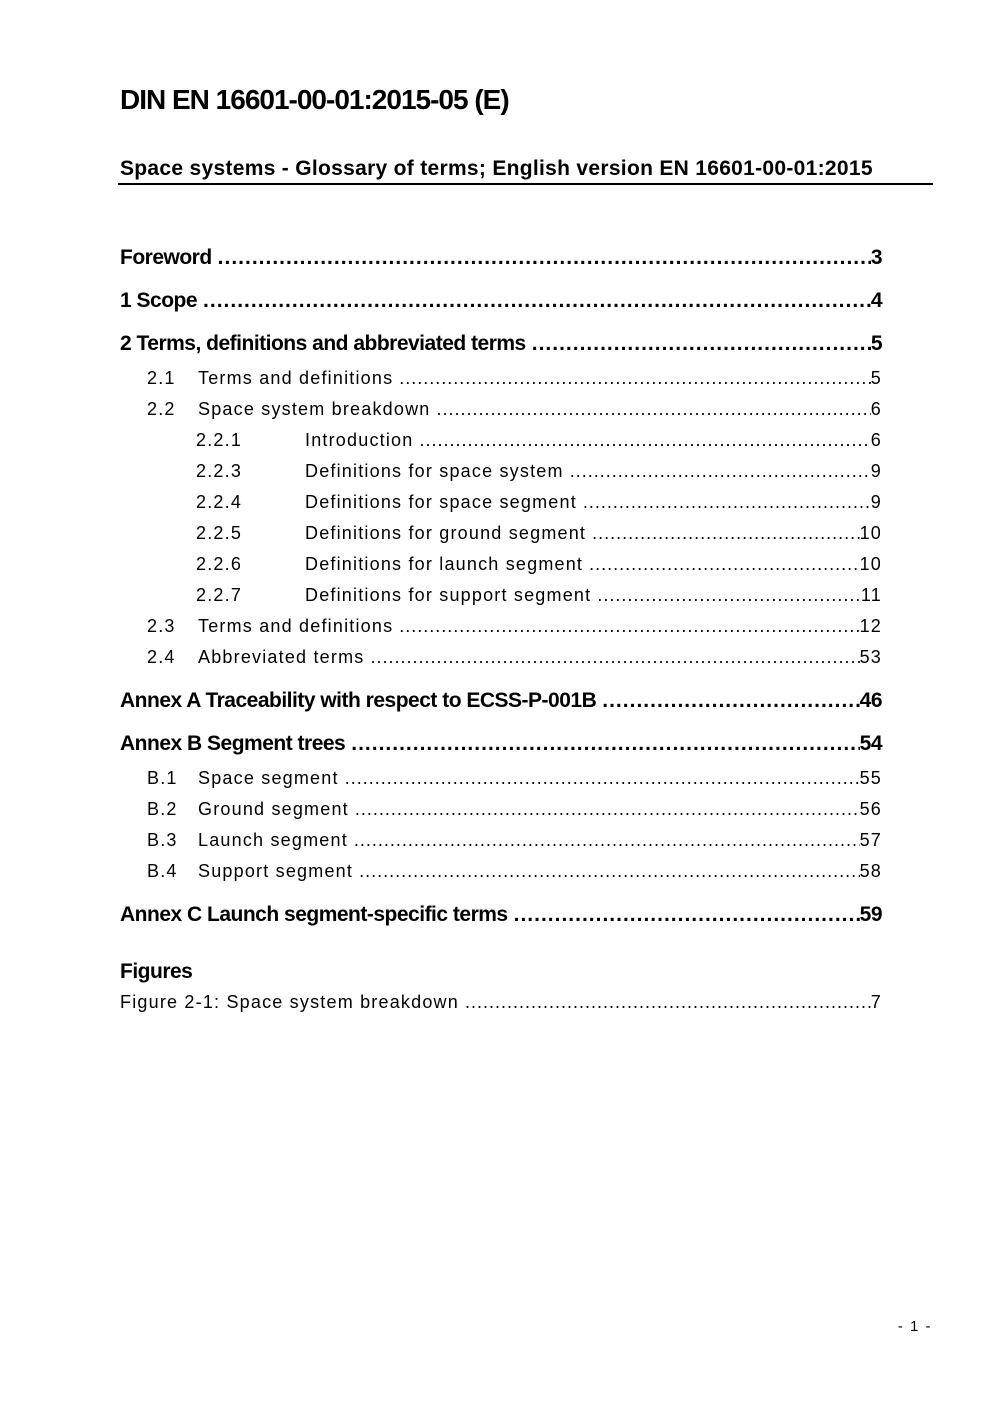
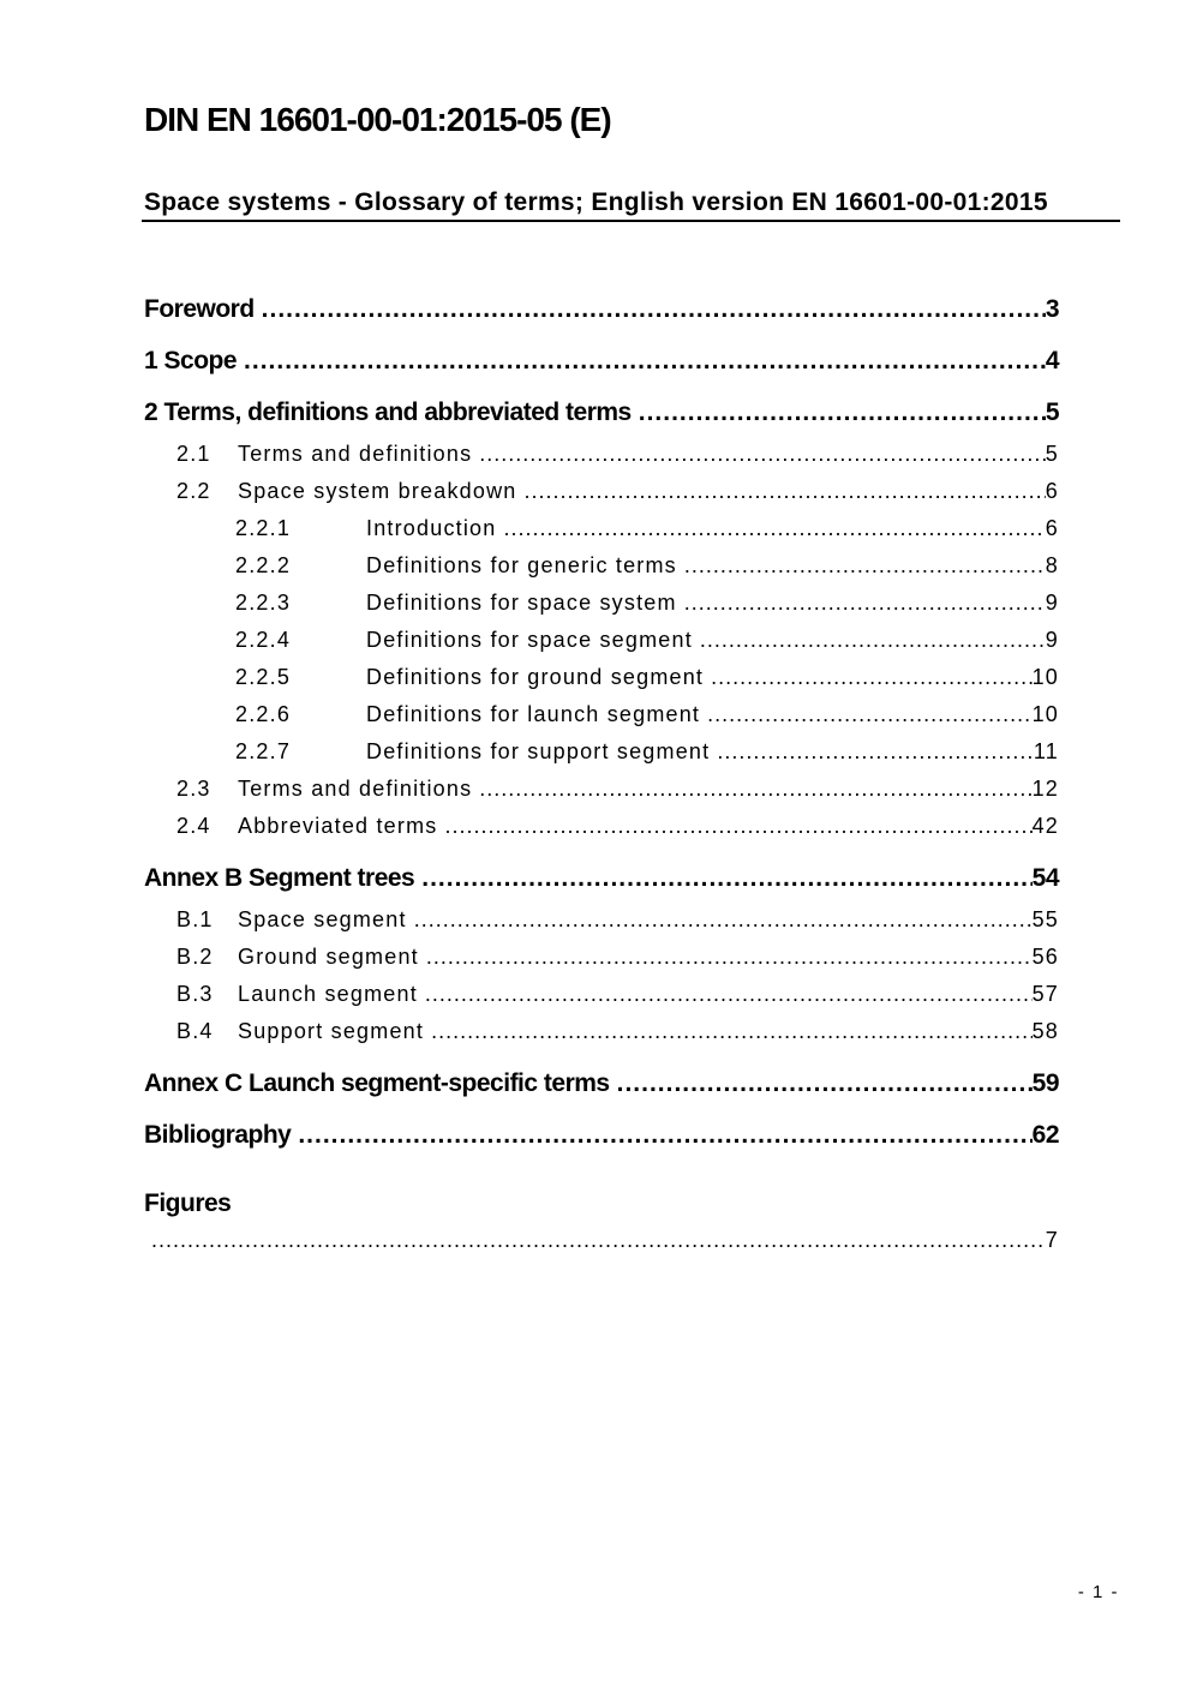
  DIN EN 16601-00-01:2015-05 (E)
  Space systems - Glossary of terms; English version EN 16601-00-01:2015
  Foreword
  3
  1 Scope
  4
  2 Terms, definitions and abbreviated terms
  5
  2.1
  Terms and definitions
  5
  2.2
  Space system breakdown
  6
  2.2.1
  Introduction
  6
+ 2.2.2
+ Definitions for generic terms
+ 8
  2.2.3
  Definitions for space system
  9
  2.2.4
  Definitions for space segment
  9
  2.2.5
  Definitions for ground segment
  10
  2.2.6
  Definitions for launch segment
  10
  2.2.7
  Definitions for support segment
  11
  2.3
  Terms and definitions
  12
  2.4
  Abbreviated terms
- 53
+ 42
- Annex A Traceability with respect to ECSS-P-001B
- 46
  Annex B Segment trees
  54
  B.1
  Space segment
  55
  B.2
  Ground segment
  56
  B.3
  Launch segment
  57
  B.4
  Support segment
  58
  Annex C Launch segment-specific terms
  59
+ Bibliography
+ 62
  Figures
- Figure 2-1: Space system breakdown
  7
  - 1 -
